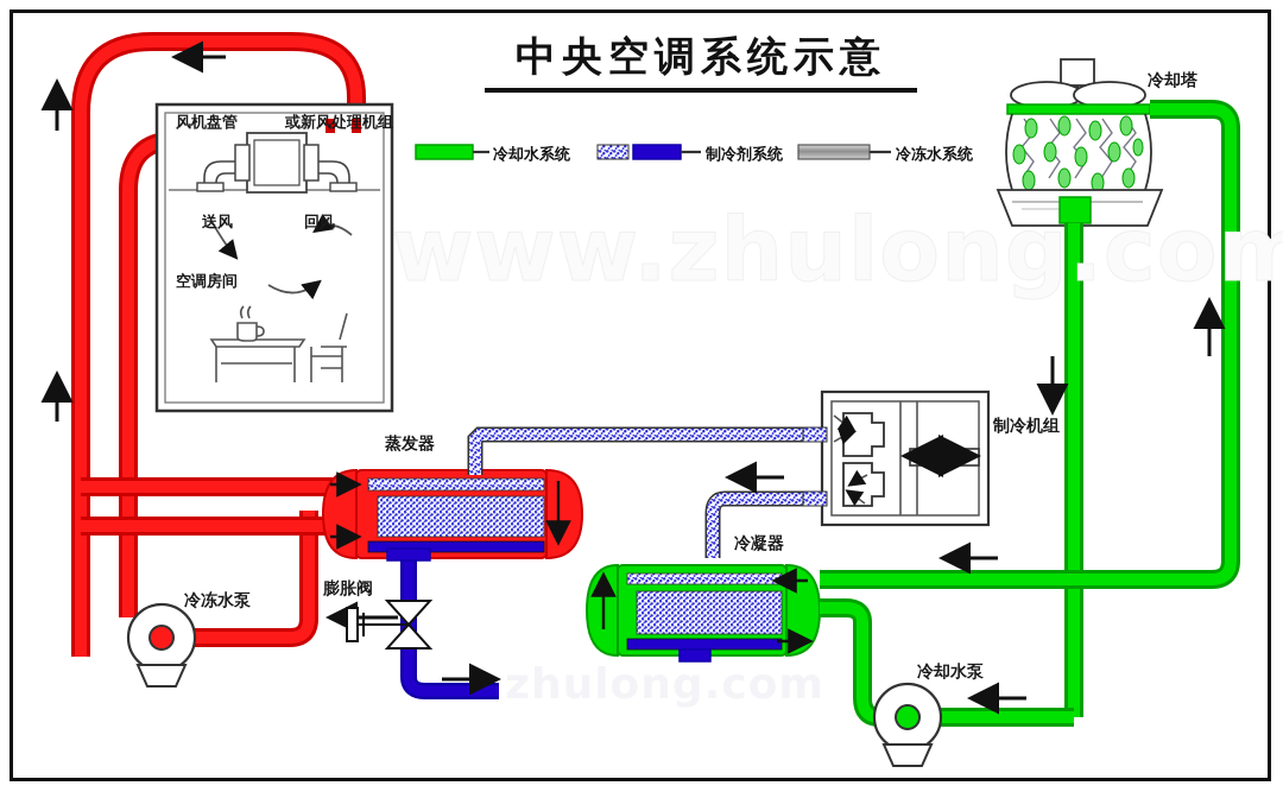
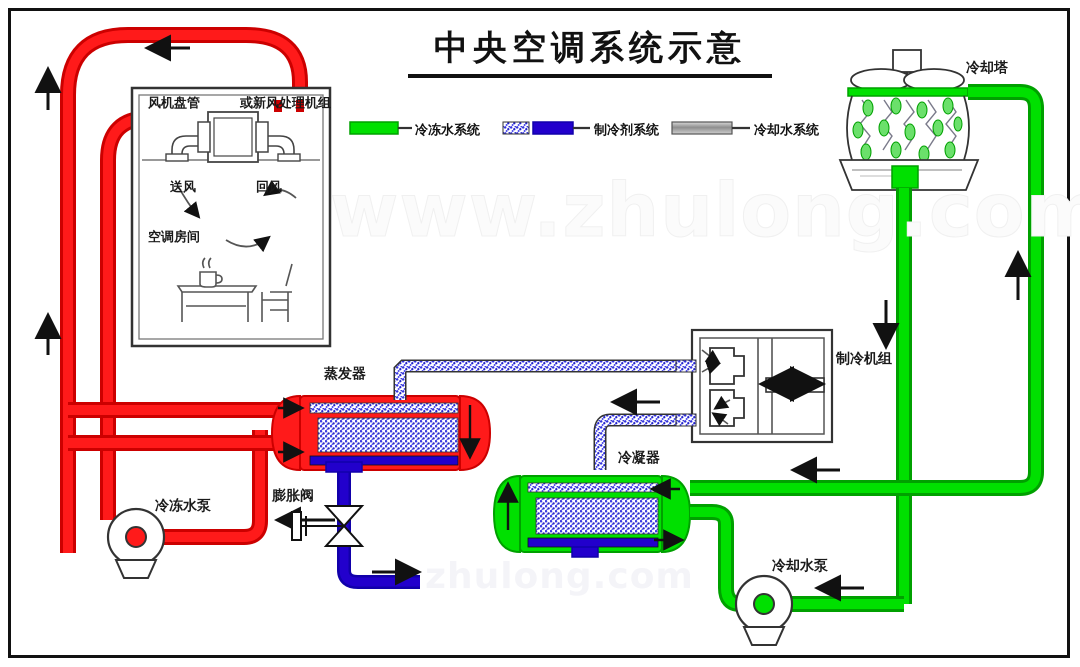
  中央空调系统示意
  www.zhulong.com
  zhulong.com
- 冷却水系统
+ 冷冻水系统
  制冷剂系统
- 冷冻水系统
+ 冷却水系统
  风机盘管
  或新风处理机组
  送风
  回风
  空调房间
  蒸发器
  冷凝器
  制冷机组
  冷却塔
  膨胀阀
  冷冻水泵
  冷却水泵
